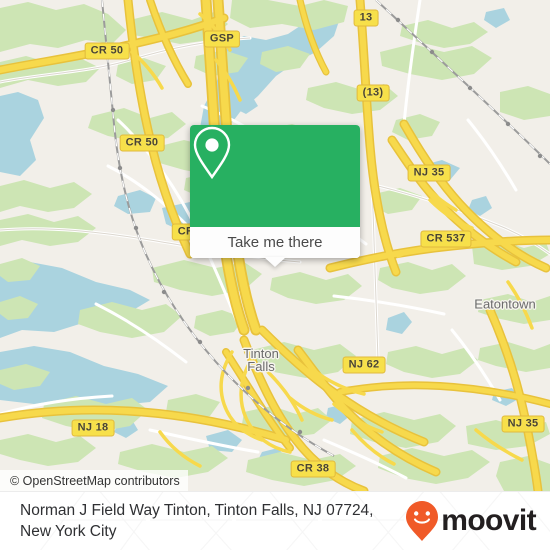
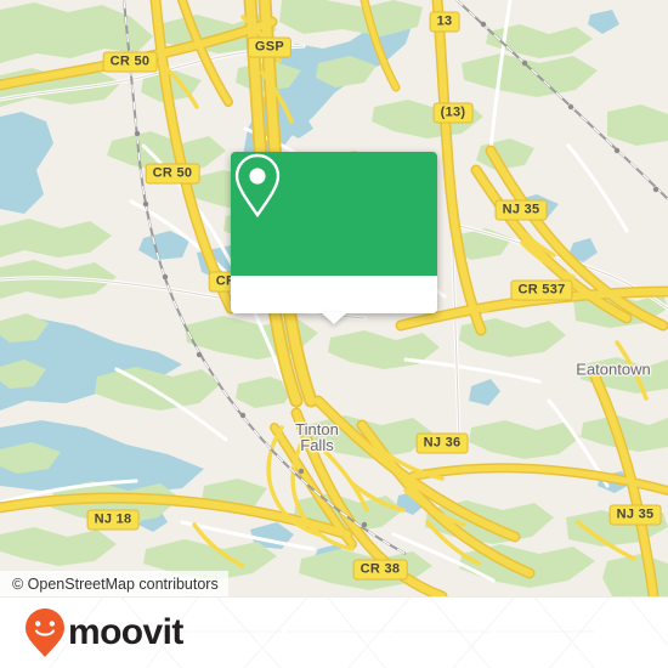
  CR 50
  GSP
  13
  (13)
  CR 50
  NJ 35
  CR 537
- NJ 62
+ NJ 36
  NJ 35
  NJ 18
  CR 38
  Eatontown
  Tinton
  Falls
- Take me there
  © OpenStreetMap contributors
- Norman J Field Way Tinton, Tinton Falls, NJ 07724,
- New York City
  moovit
